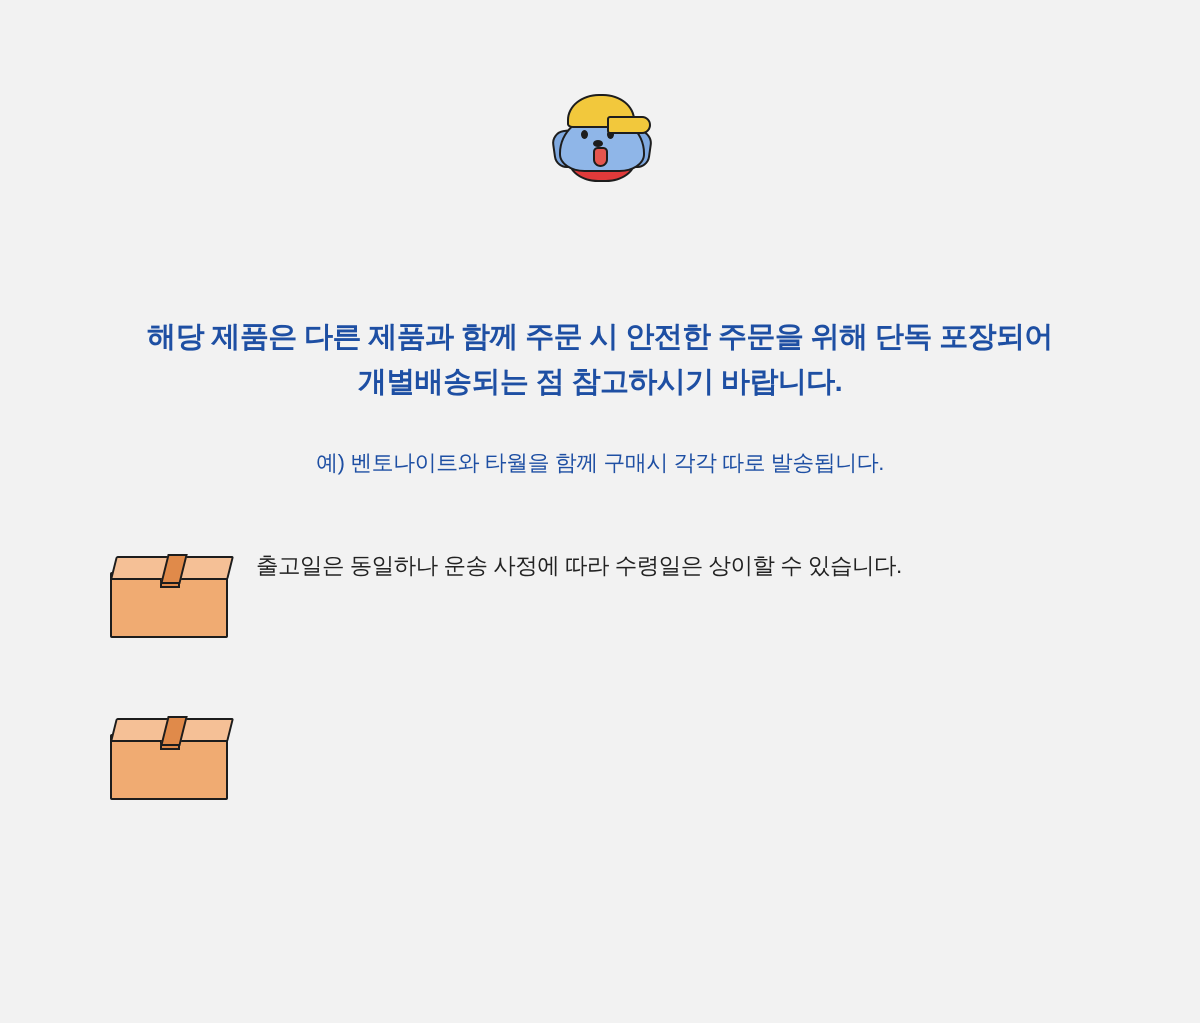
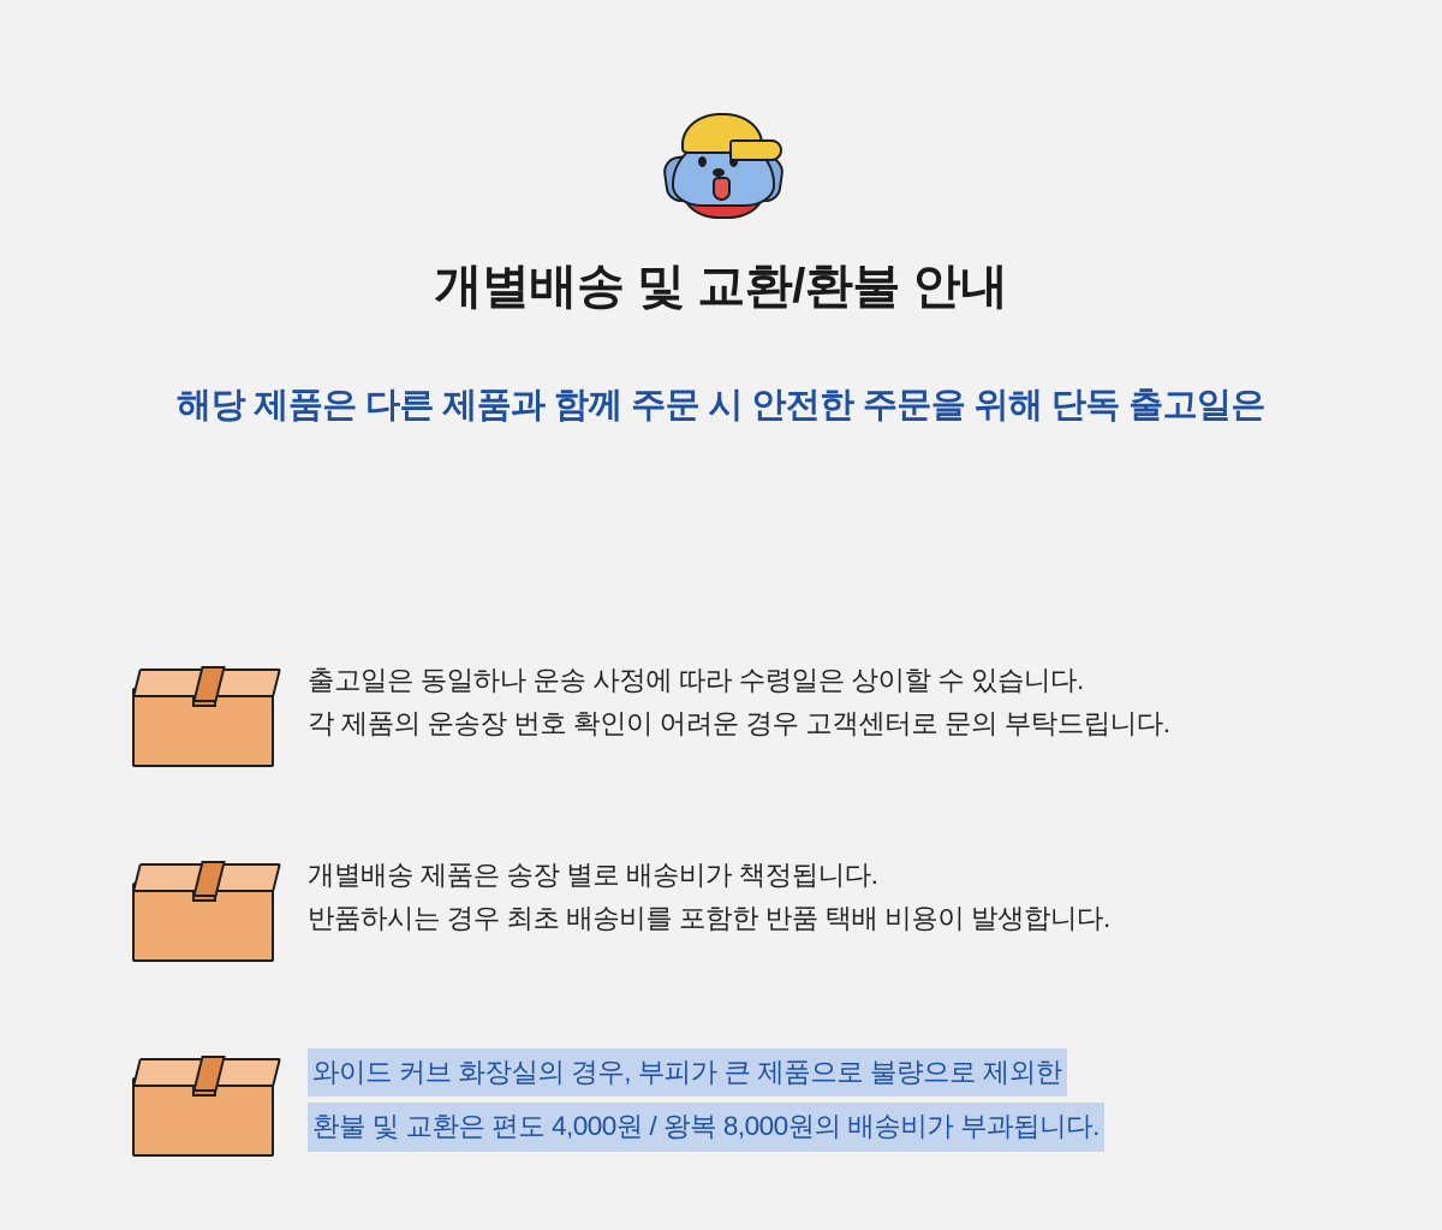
+ 개별배송 및 교환/환불 안내
- 해당 제품은 다른 제품과 함께 주문 시 안전한 주문을 위해 단독 포장되어
+ 해당 제품은 다른 제품과 함께 주문 시 안전한 주문을 위해 단독 출고일은
- 개별배송되는 점 참고하시기 바랍니다.
- 예) 벤토나이트와 타월을 함께 구매시 각각 따로 발송됩니다.
  출고일은 동일하나 운송 사정에 따라 수령일은 상이할 수 있습니다.
+ 각 제품의 운송장 번호 확인이 어려운 경우 고객센터로 문의 부탁드립니다.
+ 개별배송 제품은 송장 별로 배송비가 책정됩니다.
+ 반품하시는 경우 최초 배송비를 포함한 반품 택배 비용이 발생합니다.
+ 와이드 커브 화장실의 경우, 부피가 큰 제품으로 불량으로 제외한 환불 및 교환은 편도 4,000원 / 왕복 8,000원의 배송비가 부과됩니다.
